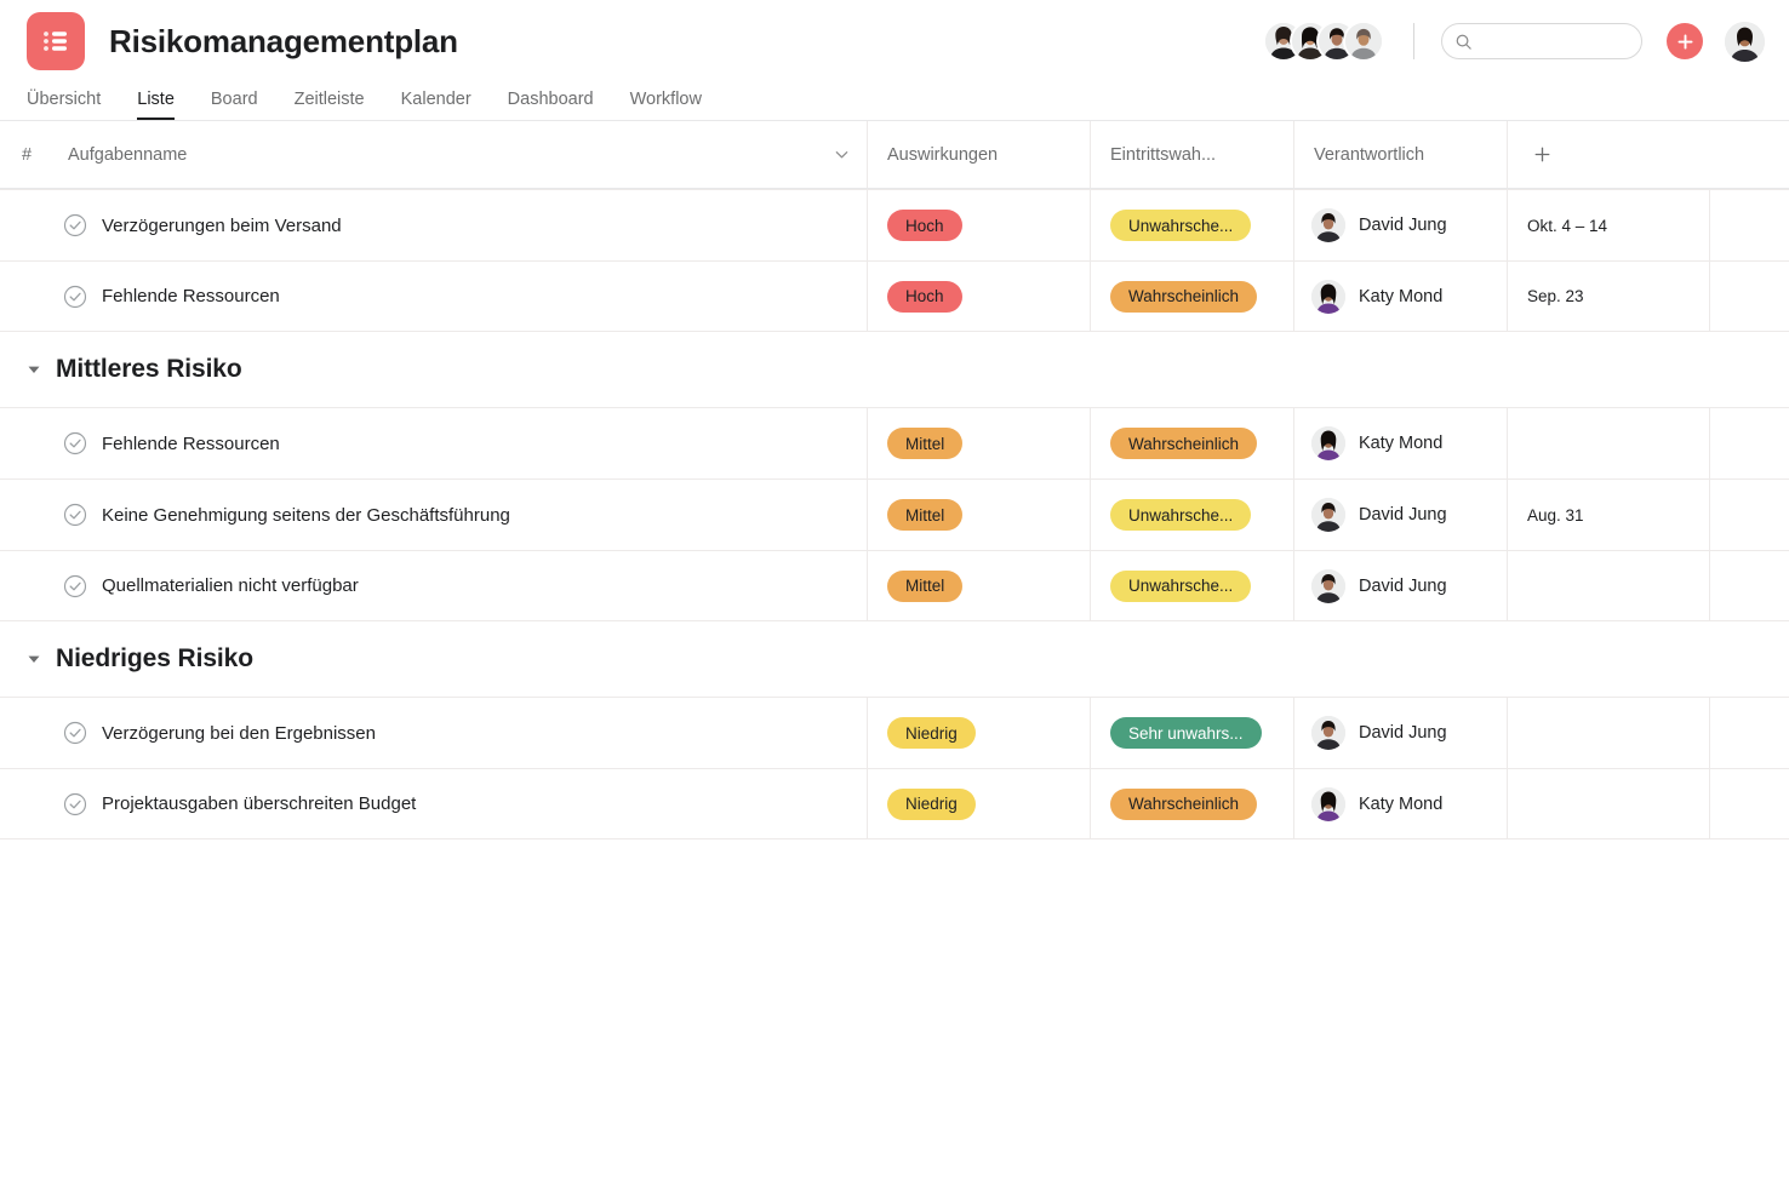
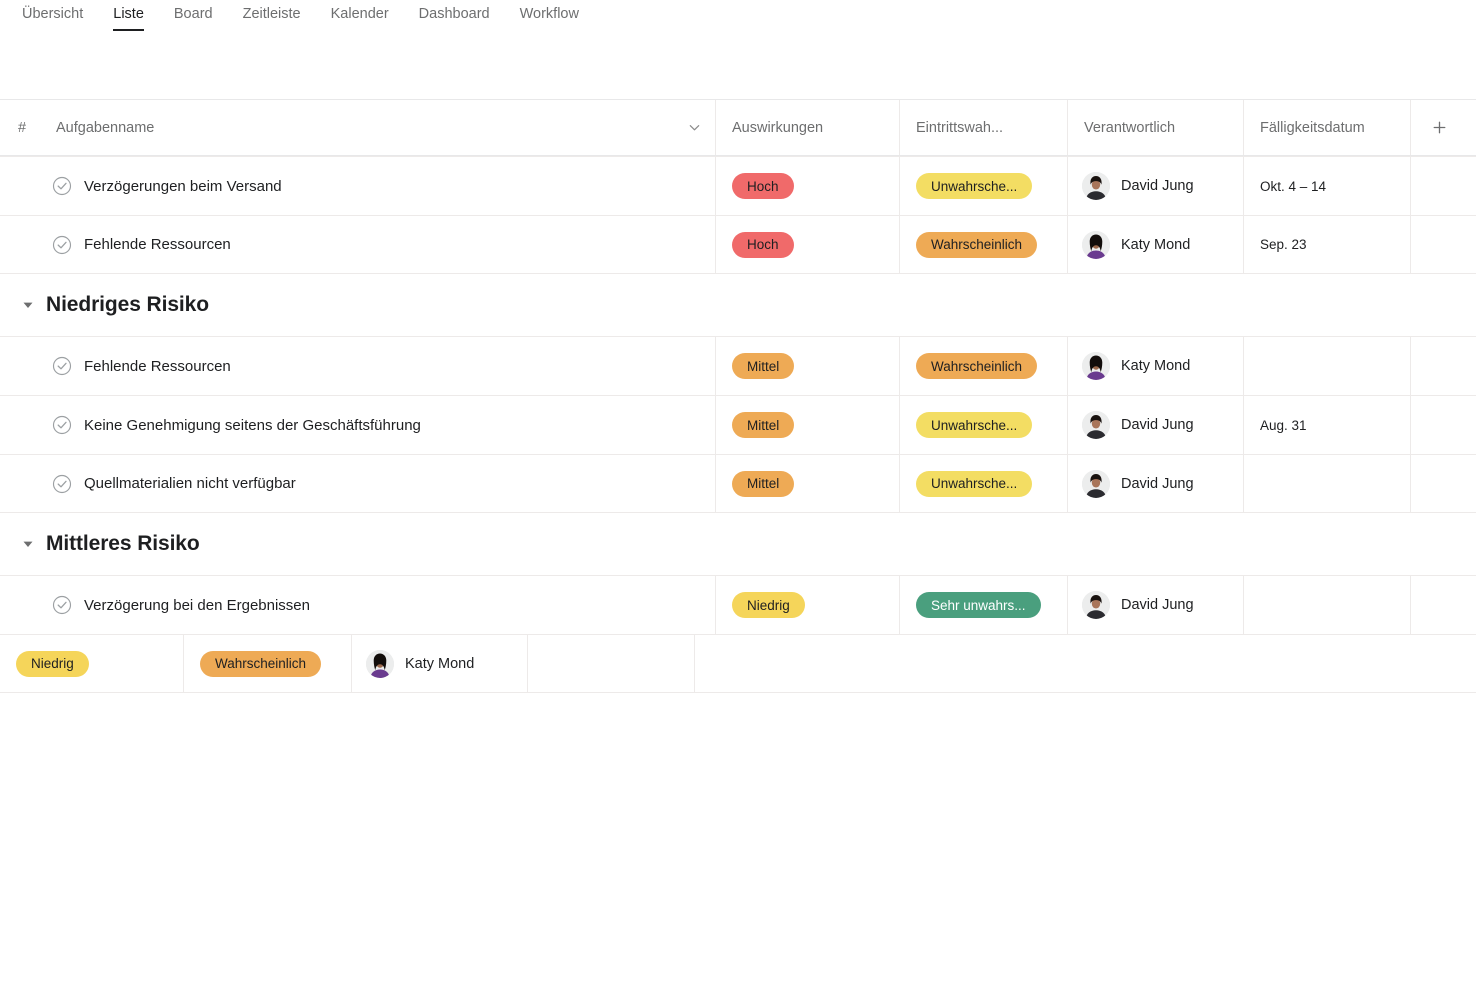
- Risikomanagementplan
  Übersicht
  Liste
  Board
  Zeitleiste
  Kalender
  Dashboard
  Workflow
  #
  Aufgabenname
  Auswirkungen
  Eintrittswah...
  Verantwortlich
+ Fälligkeitsdatum
  Verzögerungen beim Versand
  Hoch
  Unwahrsche...
  David Jung
  Okt. 4 – 14
  Fehlende Ressourcen
  Hoch
  Wahrscheinlich
  Katy Mond
  Sep. 23
- Mittleres Risiko
+ Niedriges Risiko
  Fehlende Ressourcen
  Mittel
  Wahrscheinlich
  Katy Mond
  Keine Genehmigung seitens der Geschäftsführung
  Mittel
  Unwahrsche...
  David Jung
  Aug. 31
  Quellmaterialien nicht verfügbar
  Mittel
  Unwahrsche...
  David Jung
- Niedriges Risiko
+ Mittleres Risiko
  Verzögerung bei den Ergebnissen
  Niedrig
  Sehr unwahrs...
  David Jung
- Projektausgaben überschreiten Budget
  Niedrig
  Wahrscheinlich
  Katy Mond
